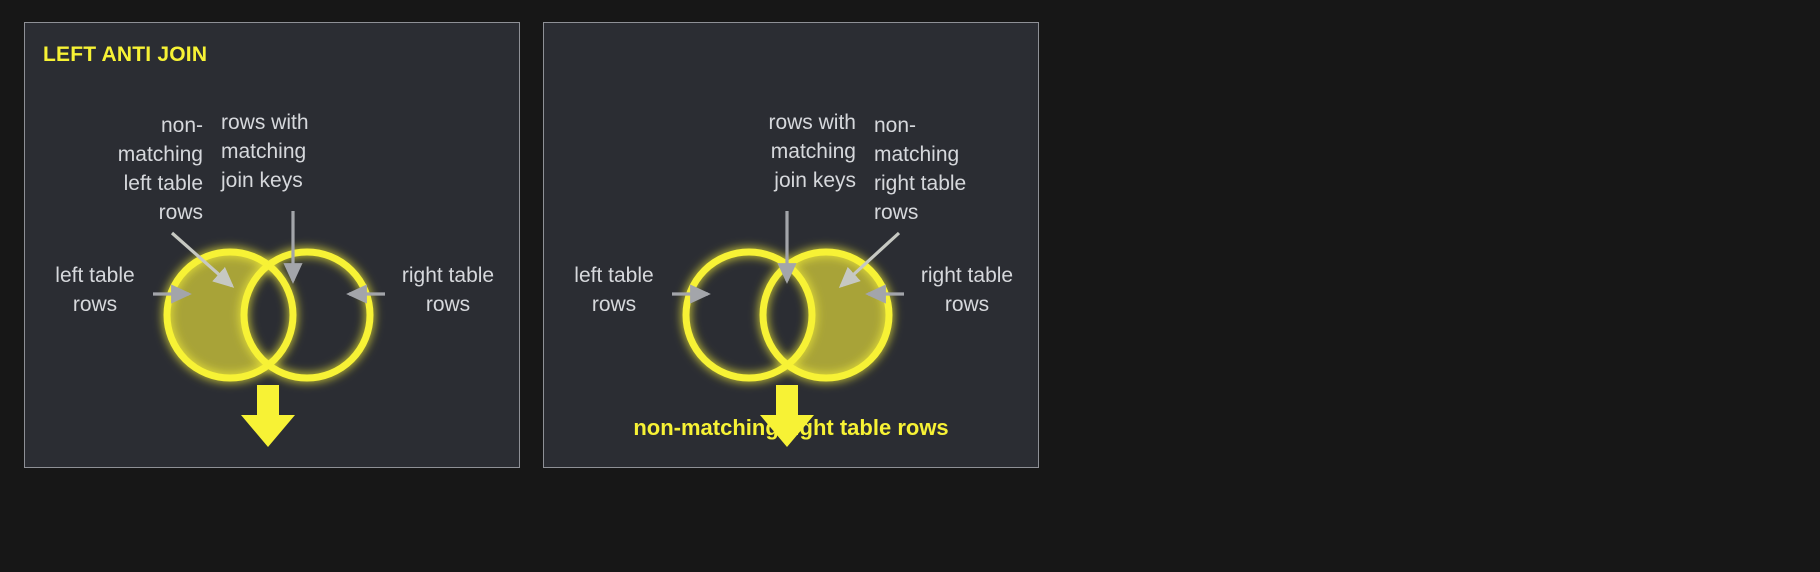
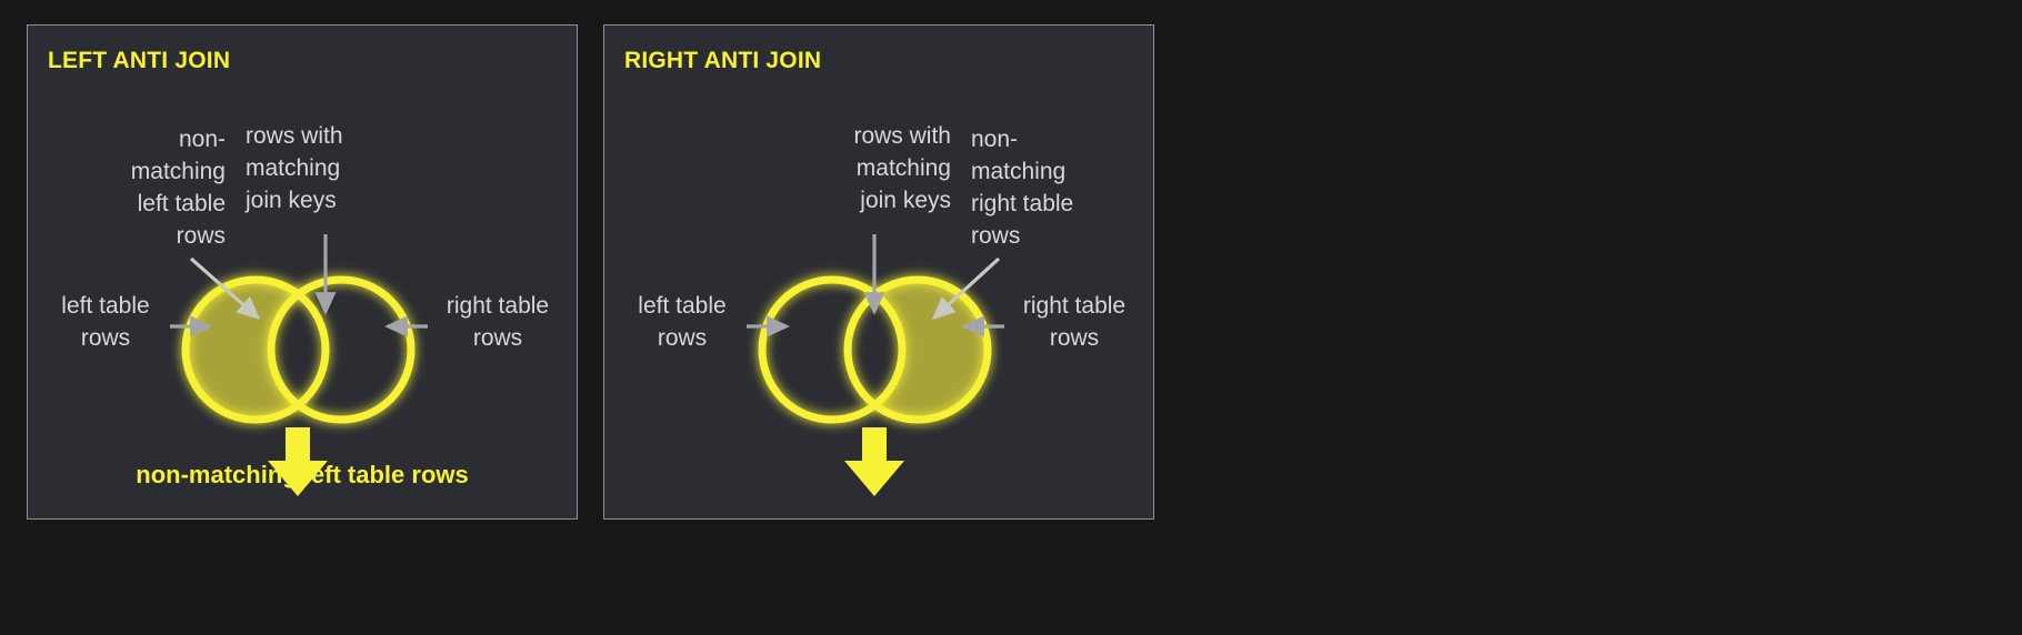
  LEFT ANTI JOIN
  non-
  matching
  left table
  rows
  rows with
  matching
  join keys
  left table
  rows
  right table
  rows
+ non-matching left table rows
+ RIGHT ANTI JOIN
  rows with
  matching
  join keys
  non-
  matching
  right table
  rows
  left table
  rows
  right table
  rows
- non-matching right table rows
